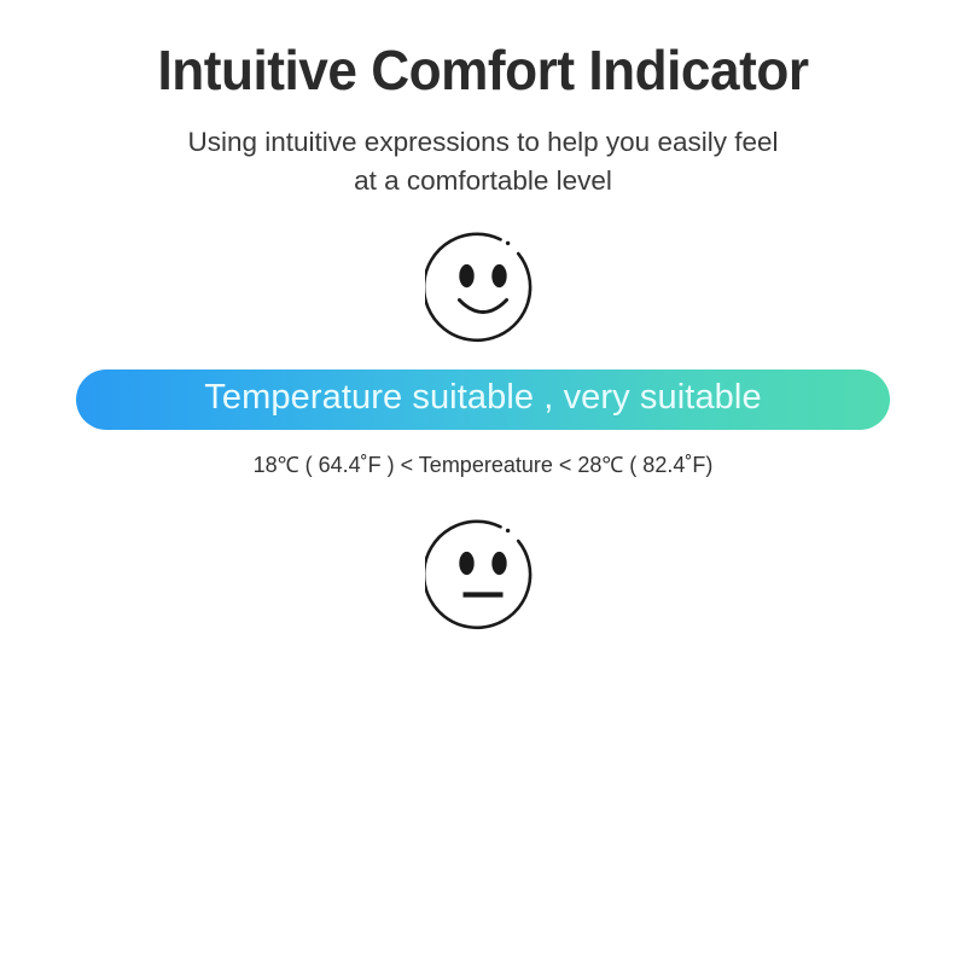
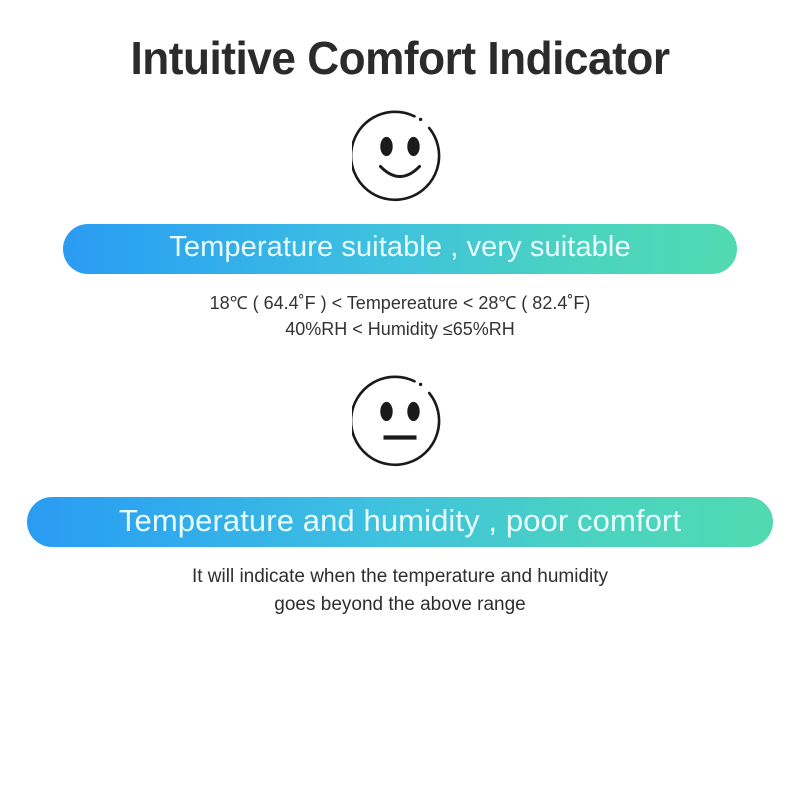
  Intuitive Comfort Indicator
- Using intuitive expressions to help you easily feel
- at a comfortable level
  Temperature suitable , very suitable
  18℃ ( 64.4˚F ) < Tempereature < 28℃ ( 82.4˚F)
+ 40%RH < Humidity ≤65%RH
+ Temperature and humidity , poor comfort
+ It will indicate when the temperature and humidity
+ goes beyond the above range
